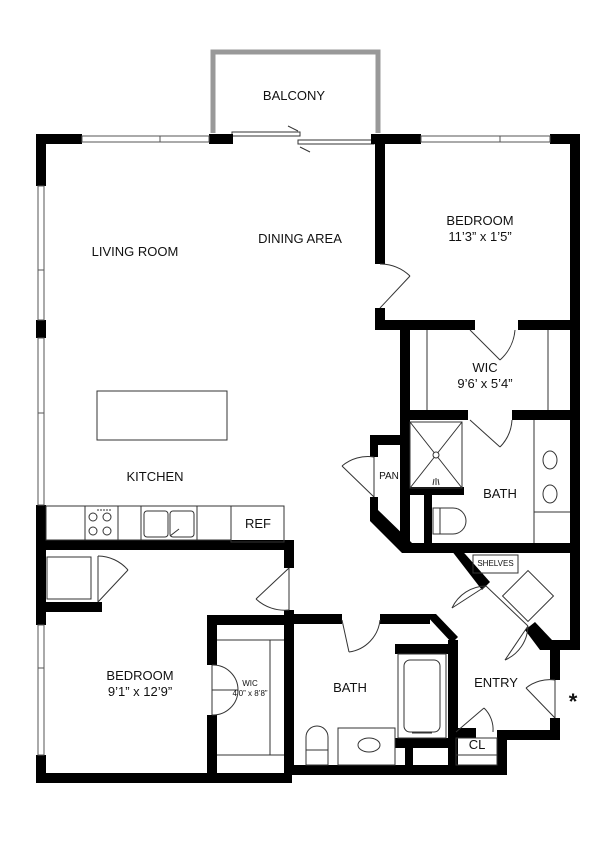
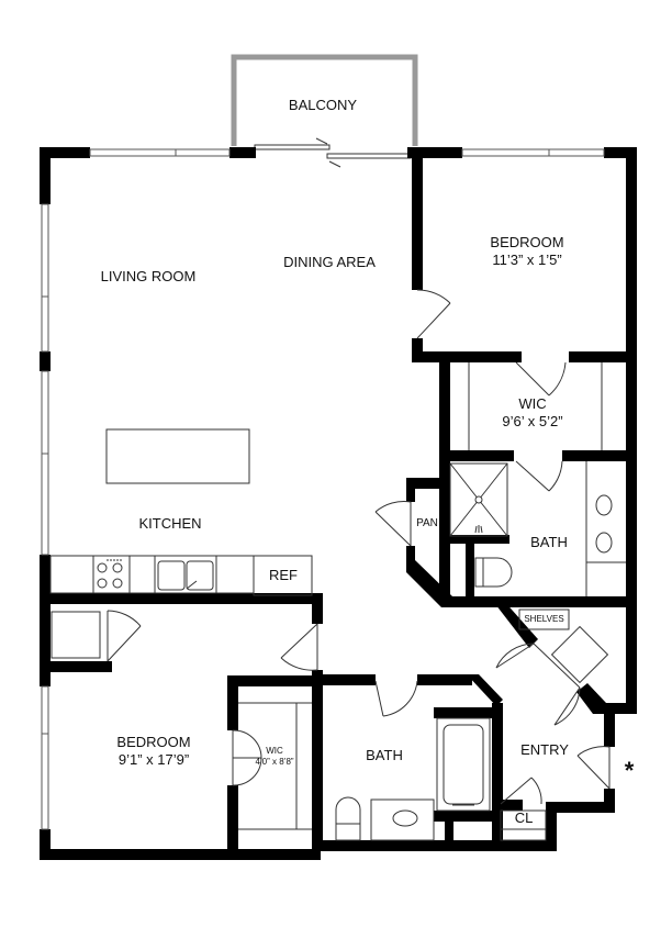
  BALCONY
  LIVING ROOM
  DINING AREA
  KITCHEN
  REF
  BEDROOM
  11’3” x 1’5”
  WIC
- 9’6’ x 5’4”
+ 9’6’ x 5’2”
  PAN
  BATH
  SHELVES
  BEDROOM
- 9’1” x 12’9”
+ 9’1” x 17’9”
  WIC
  4’0” x 8’8”
  BATH
  ENTRY
  CL
  *
